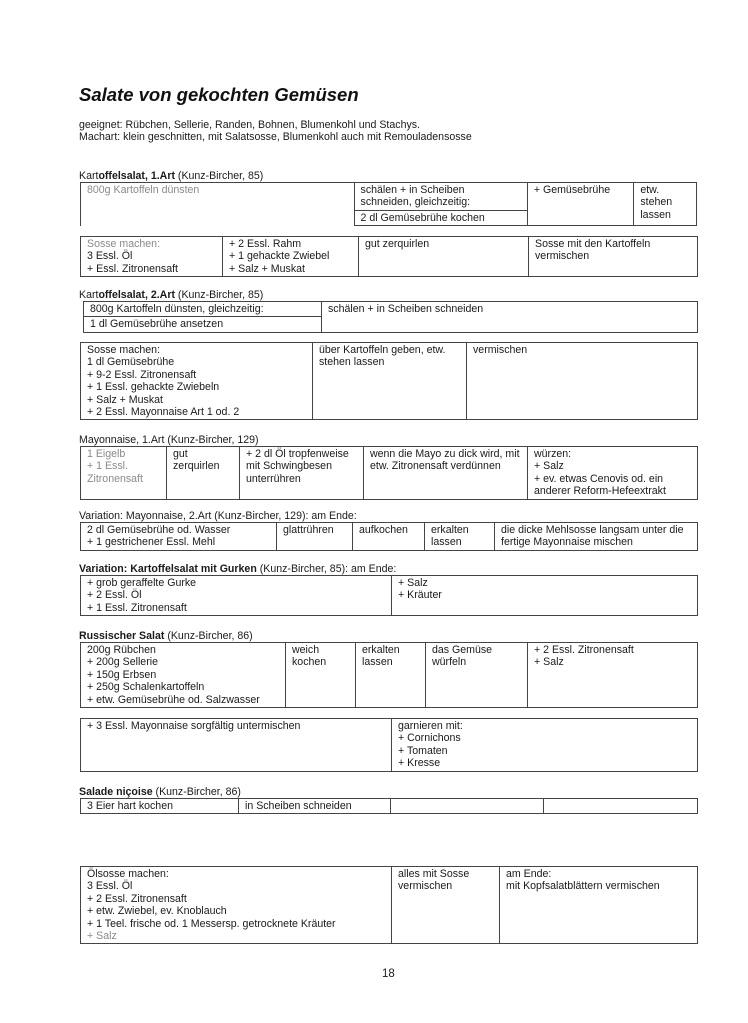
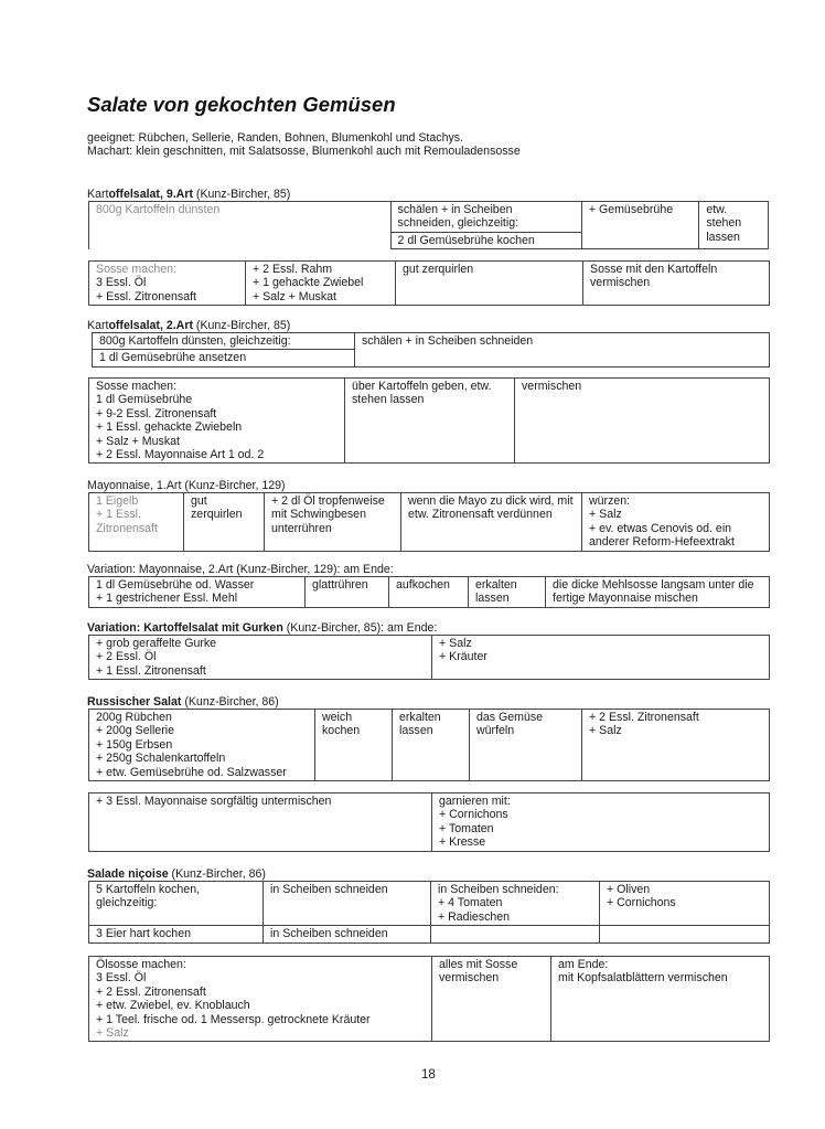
  Salate von gekochten Gemüsen
  geeignet: Rübchen, Sellerie, Randen, Bohnen, Blumenkohl und Stachys.
  Machart: klein geschnitten, mit Salatsosse, Blumenkohl auch mit Remouladensosse
- Kartoffelsalat, 1.Art (Kunz-Bircher, 85)
+ Kartoffelsalat, 9.Art (Kunz-Bircher, 85)
  800g Kartoffeln dünsten	schälen + in Scheiben schneiden, gleichzeitig:	+ Gemüsebrühe	etw. stehen lassen
  2 dl Gemüsebrühe kochen
  Sosse machen: 3 Essl. Öl + Essl. Zitronensaft	+ 2 Essl. Rahm + 1 gehackte Zwiebel + Salz + Muskat	gut zerquirlen	Sosse mit den Kartoffeln vermischen
  Kartoffelsalat, 2.Art (Kunz-Bircher, 85)
  800g Kartoffeln dünsten, gleichzeitig:	schälen + in Scheiben schneiden
  1 dl Gemüsebrühe ansetzen
  Sosse machen: 1 dl Gemüsebrühe + 9-2 Essl. Zitronensaft + 1 Essl. gehackte Zwiebeln + Salz + Muskat + 2 Essl. Mayonnaise Art 1 od. 2	über Kartoffeln geben, etw. stehen lassen	vermischen
  Mayonnaise, 1.Art (Kunz-Bircher, 129)
  1 Eigelb + 1 Essl. Zitronensaft	gut zerquirlen	+ 2 dl Öl tropfenweise mit Schwingbesen unterrühren	wenn die Mayo zu dick wird, mit etw. Zitronensaft verdünnen	würzen: + Salz + ev. etwas Cenovis od. ein anderer Reform-Hefeextrakt
  Variation: Mayonnaise, 2.Art (Kunz-Bircher, 129): am Ende:
- 2 dl Gemüsebrühe od. Wasser + 1 gestrichener Essl. Mehl	glattrühren	aufkochen	erkalten lassen	die dicke Mehlsosse langsam unter die fertige Mayonnaise mischen
+ 1 dl Gemüsebrühe od. Wasser + 1 gestrichener Essl. Mehl	glattrühren	aufkochen	erkalten lassen	die dicke Mehlsosse langsam unter die fertige Mayonnaise mischen
  Variation: Kartoffelsalat mit Gurken (Kunz-Bircher, 85): am Ende:
  + grob geraffelte Gurke + 2 Essl. Öl + 1 Essl. Zitronensaft	+ Salz + Kräuter
  Russischer Salat (Kunz-Bircher, 86)
  200g Rübchen + 200g Sellerie + 150g Erbsen + 250g Schalenkartoffeln + etw. Gemüsebrühe od. Salzwasser	weich kochen	erkalten lassen	das Gemüse würfeln	+ 2 Essl. Zitronensaft + Salz
  + 3 Essl. Mayonnaise sorgfältig untermischen	garnieren mit: + Cornichons + Tomaten + Kresse
  Salade niçoise (Kunz-Bircher, 86)
+ 5 Kartoffeln kochen, gleichzeitig:	in Scheiben schneiden	in Scheiben schneiden: + 4 Tomaten + Radieschen	+ Oliven + Cornichons
  3 Eier hart kochen	in Scheiben schneiden
  Ölsosse machen: 3 Essl. Öl + 2 Essl. Zitronensaft + etw. Zwiebel, ev. Knoblauch + 1 Teel. frische od. 1 Messersp. getrocknete Kräuter + Salz	alles mit Sosse vermischen	am Ende: mit Kopfsalatblättern vermischen
  18
